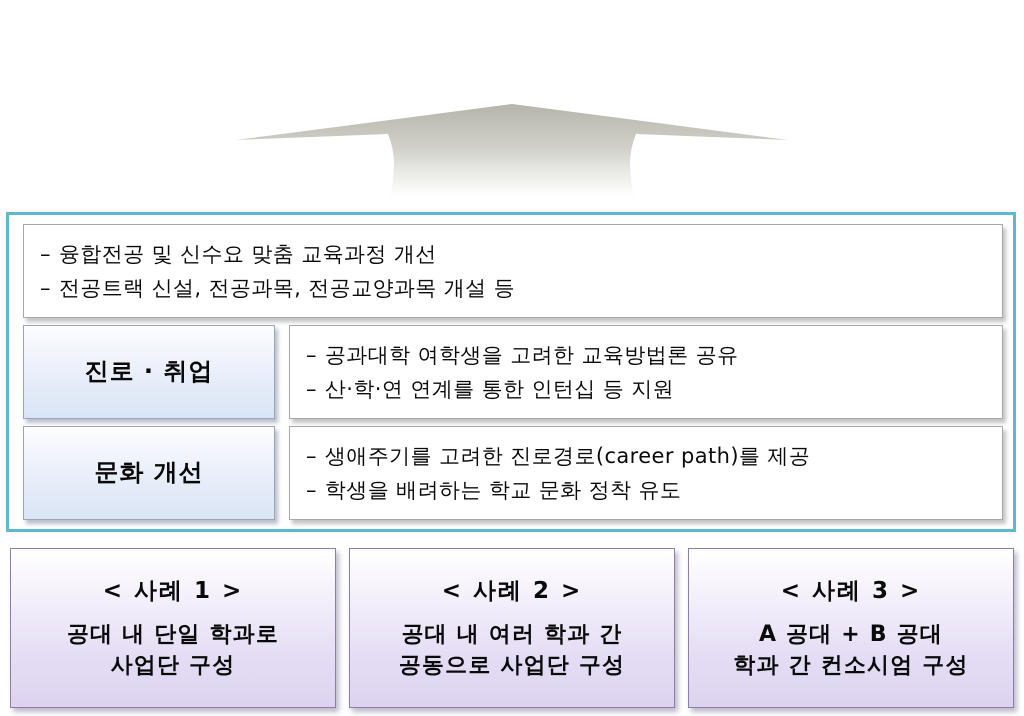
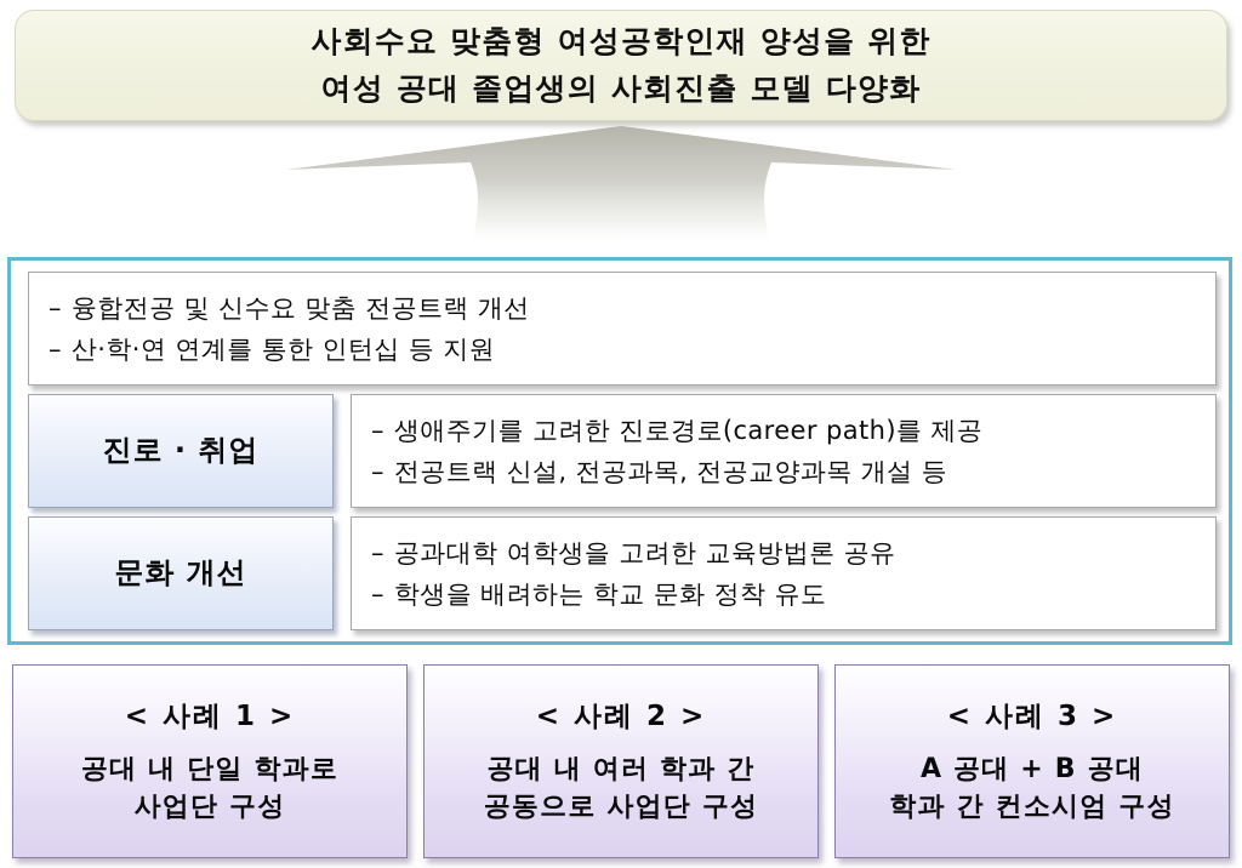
+ 사회수요 맞춤형 여성공학인재 양성을 위한
+ 여성 공대 졸업생의 사회진출 모델 다양화
- – 융합전공 및 신수요 맞춤 교육과정 개선
+ – 융합전공 및 신수요 맞춤 전공트랙 개선
- – 전공트랙 신설, 전공과목, 전공교양과목 개설 등
+ – 산·학·연 연계를 통한 인턴십 등 지원
  진로 · 취업
- – 공과대학 여학생을 고려한 교육방법론 공유
+ – 생애주기를 고려한 진로경로(career path)를 제공
- – 산·학·연 연계를 통한 인턴십 등 지원
+ – 전공트랙 신설, 전공과목, 전공교양과목 개설 등
  문화 개선
- – 생애주기를 고려한 진로경로(career path)를 제공
+ – 공과대학 여학생을 고려한 교육방법론 공유
  – 학생을 배려하는 학교 문화 정착 유도
  < 사례 1 >
  공대 내 단일 학과로
  사업단 구성
  < 사례 2 >
  공대 내 여러 학과 간
  공동으로 사업단 구성
  < 사례 3 >
  A 공대 + B 공대
  학과 간 컨소시엄 구성
